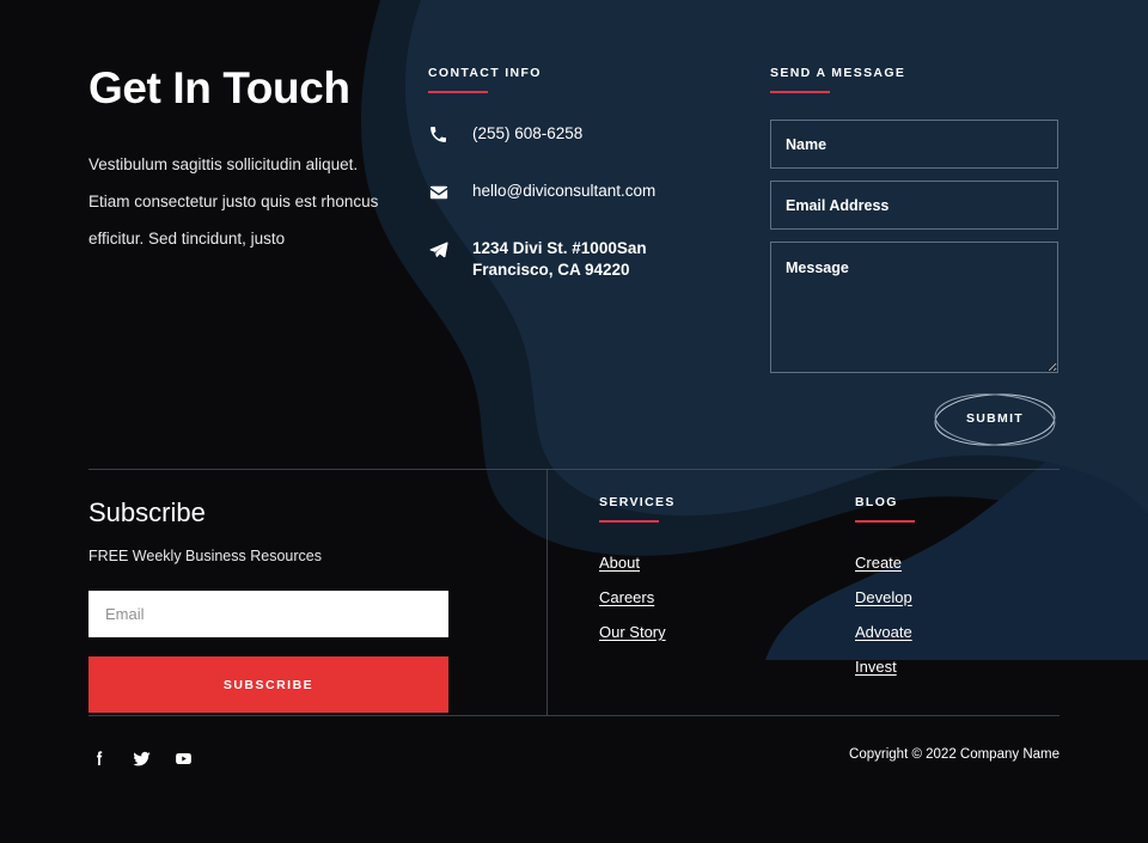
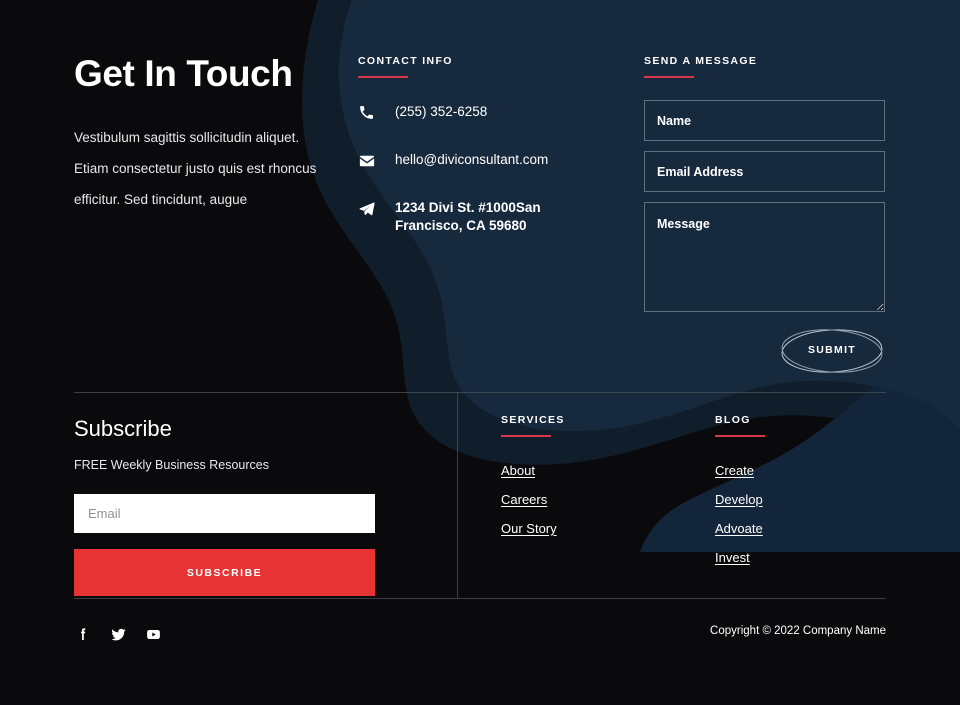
  Get In Touch
- Vestibulum sagittis sollicitudin aliquet. Etiam consectetur justo quis est rhoncus efficitur. Sed tincidunt, justo
+ Vestibulum sagittis sollicitudin aliquet. Etiam consectetur justo quis est rhoncus efficitur. Sed tincidunt, augue
  CONTACT INFO
- (255) 608-6258
+ (255) 352-6258
  hello@diviconsultant.com
- 1234 Divi St. #1000San Francisco, CA 94220
+ 1234 Divi St. #1000San Francisco, CA 59680
  SEND A MESSAGE
  Name
  Email Address
  Message
  SUBMIT
  Subscribe
  FREE Weekly Business Resources
  Email
  SUBSCRIBE
  SERVICES
  About
  Careers
  Our Story
  BLOG
  Create
  Develop
  Advoate
  Invest
  Copyright © 2022 Company Name
